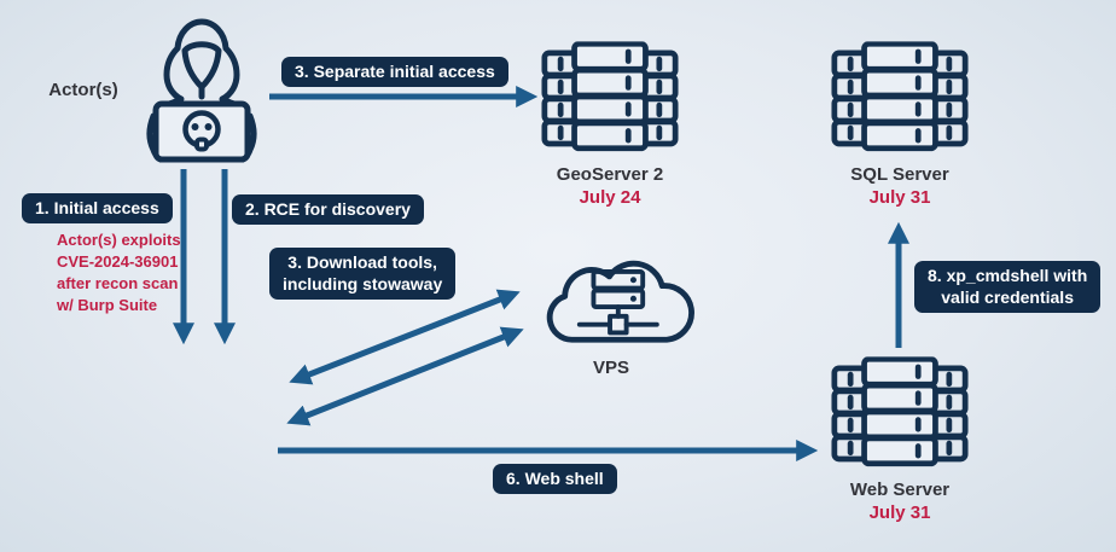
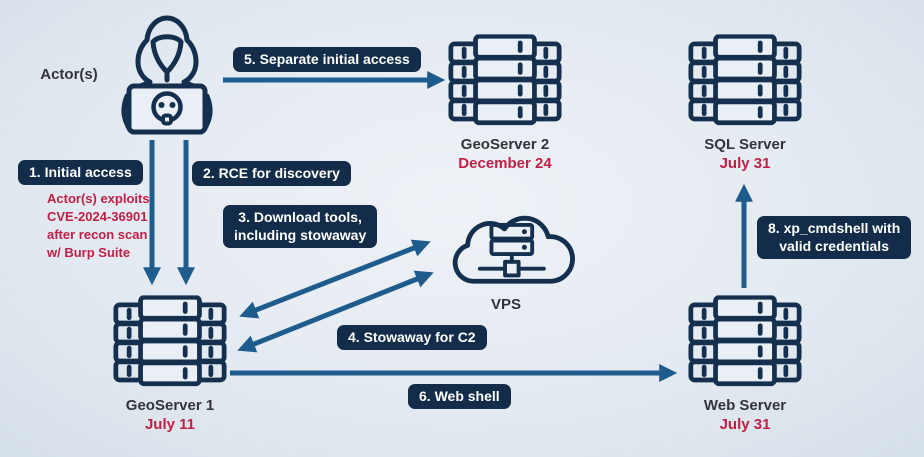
  Actor(s)
  GeoServer 2
- July 24
+ December 24
  SQL Server
  July 31
  VPS
+ GeoServer 1
+ July 11
  Web Server
  July 31
  1. Initial access
  2. RCE for discovery
  3. Download tools,
  including stowaway
+ 4. Stowaway for C2
- 3. Separate initial access
+ 5. Separate initial access
  6. Web shell
  8. xp_cmdshell with
  valid credentials
  Actor(s) exploits
  CVE-2024-36901
  after recon scan
  w/ Burp Suite
